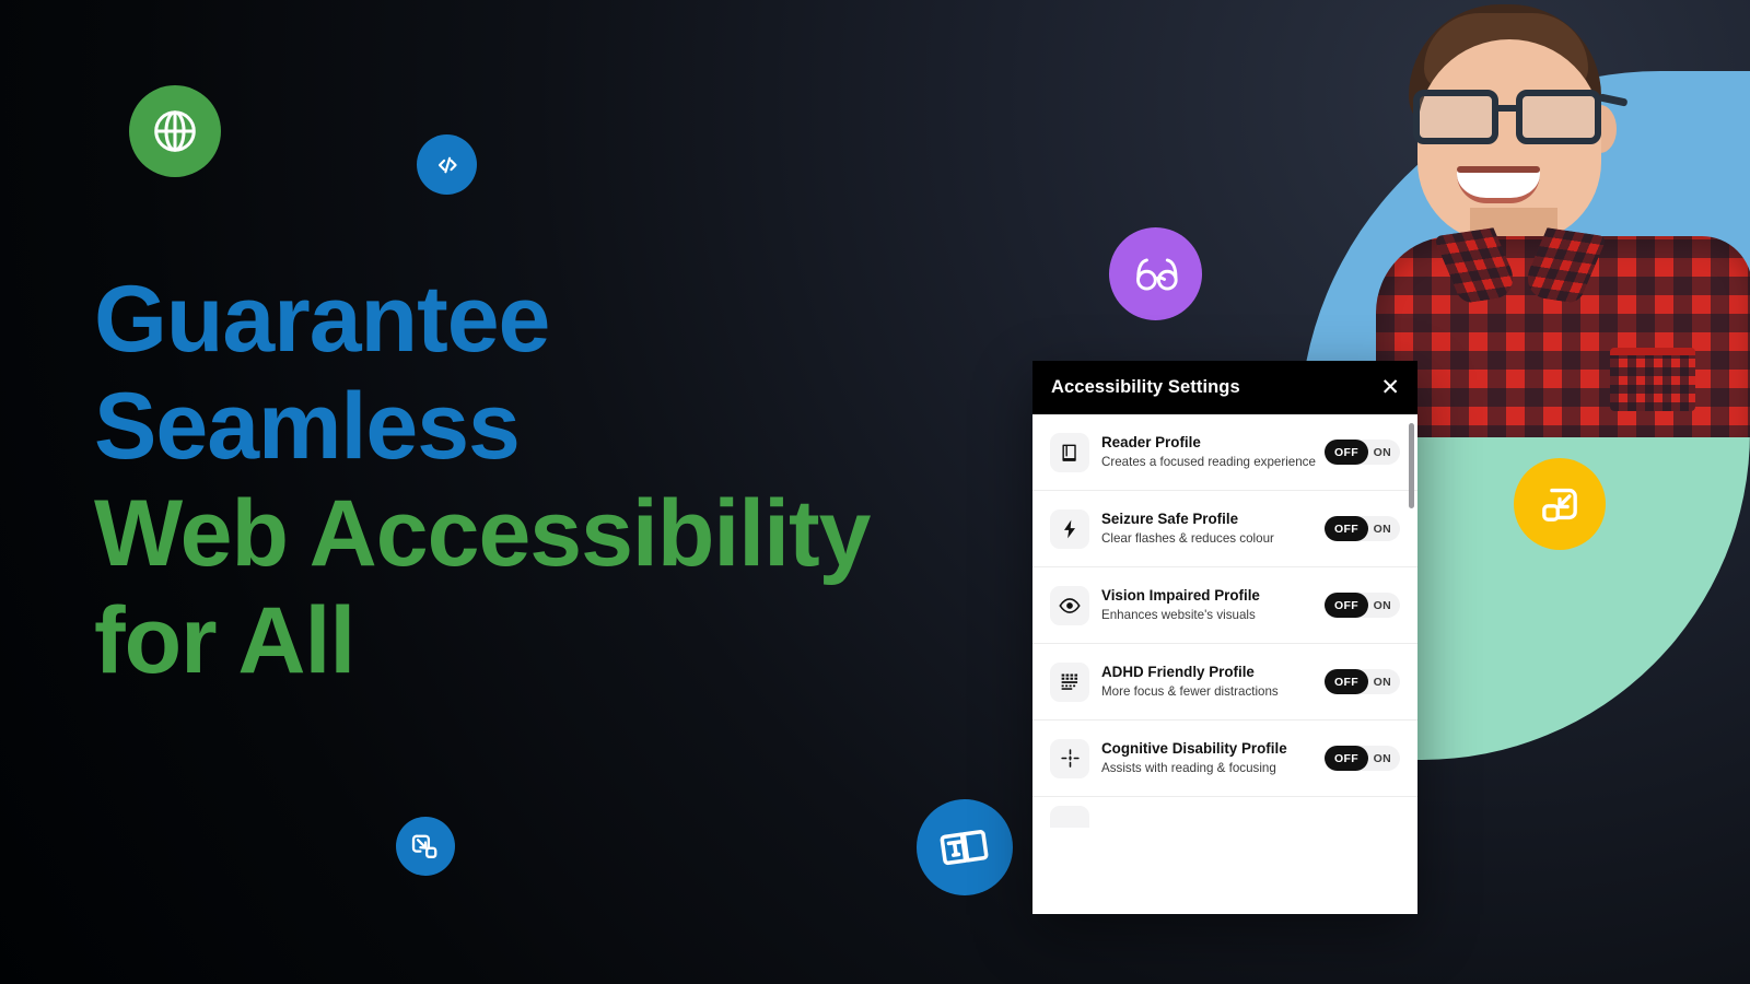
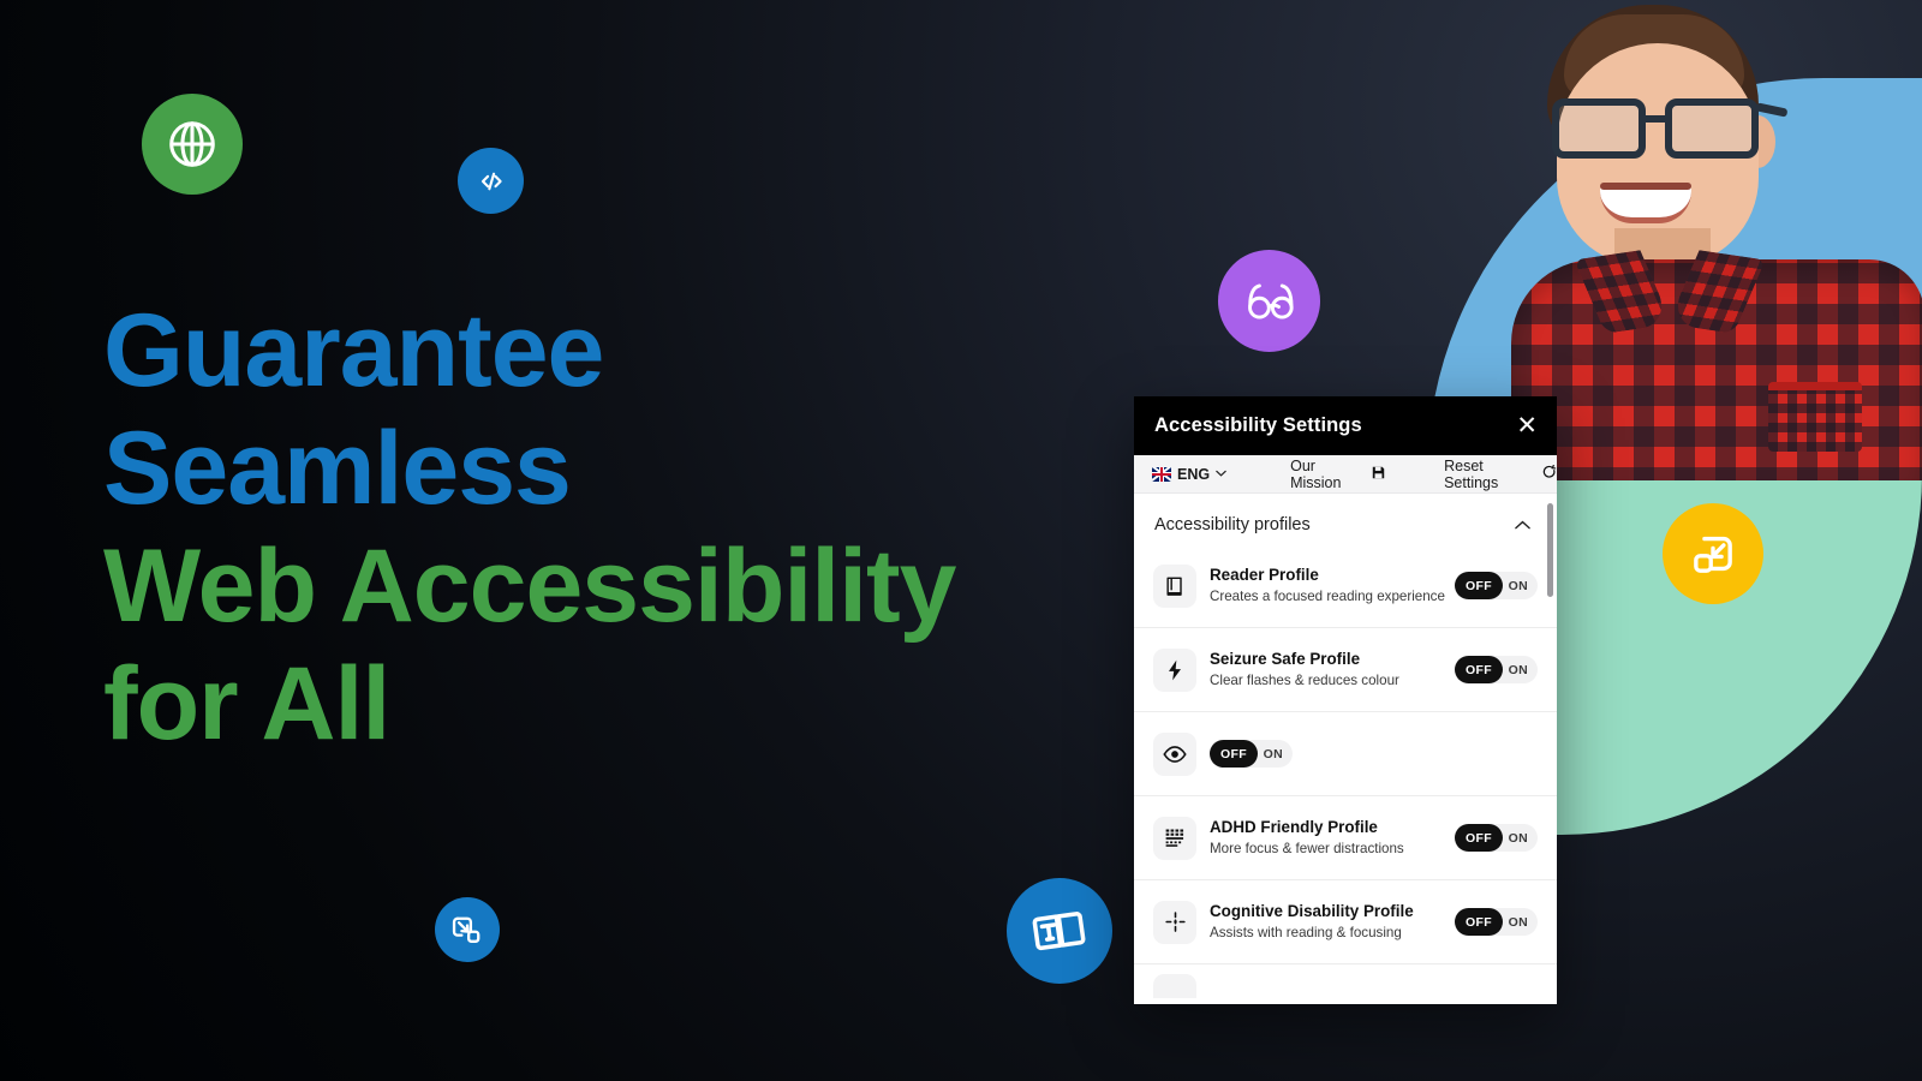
  Guarantee
  Seamless
  Web Accessibility
  for All
  Accessibility Settings
  ✕
+ ENG
+ Our Mission
+ Reset Settings
+ Accessibility profiles
  Reader Profile
  Creates a focused reading experience
  OFF
  ON
  Seizure Safe Profile
  Clear flashes & reduces colour
  OFF
  ON
- Vision Impaired Profile
- Enhances website's visuals
  OFF
  ON
  ADHD Friendly Profile
  More focus & fewer distractions
  OFF
  ON
  Cognitive Disability Profile
  Assists with reading & focusing
  OFF
  ON
